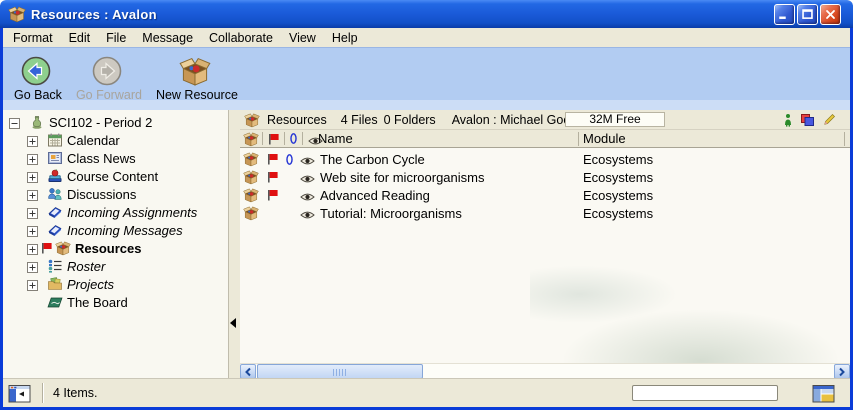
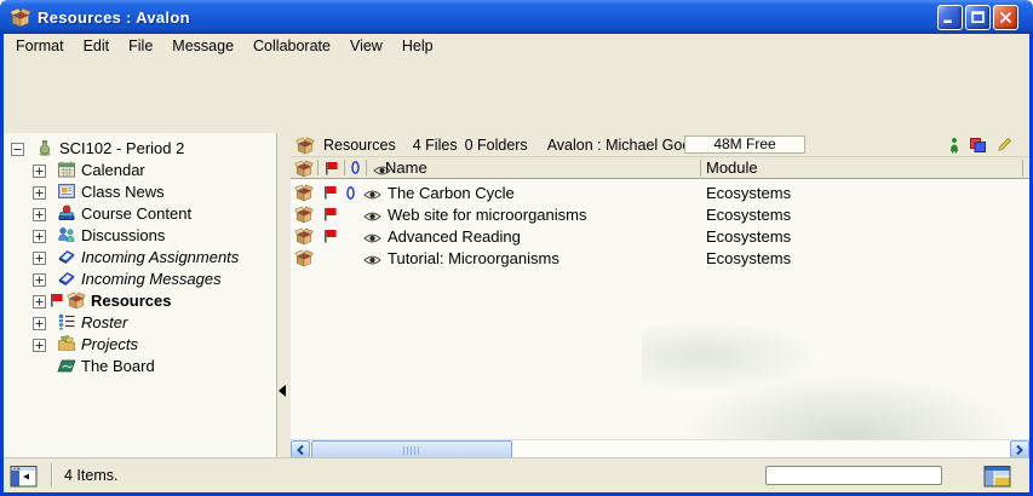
  Resources : Avalon
  Format
  Edit
  File
  Message
  Collaborate
  View
  Help
- Go Back
- Go Forward
- New Resource
  SCI102 - Period 2
  Calendar
  Class News
  Course Content
  Discussions
  Incoming Assignments
  Incoming Messages
  Resources
  Roster
  Projects
  The Board
  Resources
  4 Files
  0 Folders
  Avalon : Michael Go
- 32M Free
+ 48M Free
  Name
  Module
  The Carbon Cycle
  Ecosystems
  Web site for microorganisms
  Ecosystems
  Advanced Reading
  Ecosystems
  Tutorial: Microorganisms
  Ecosystems
  4 Items.
